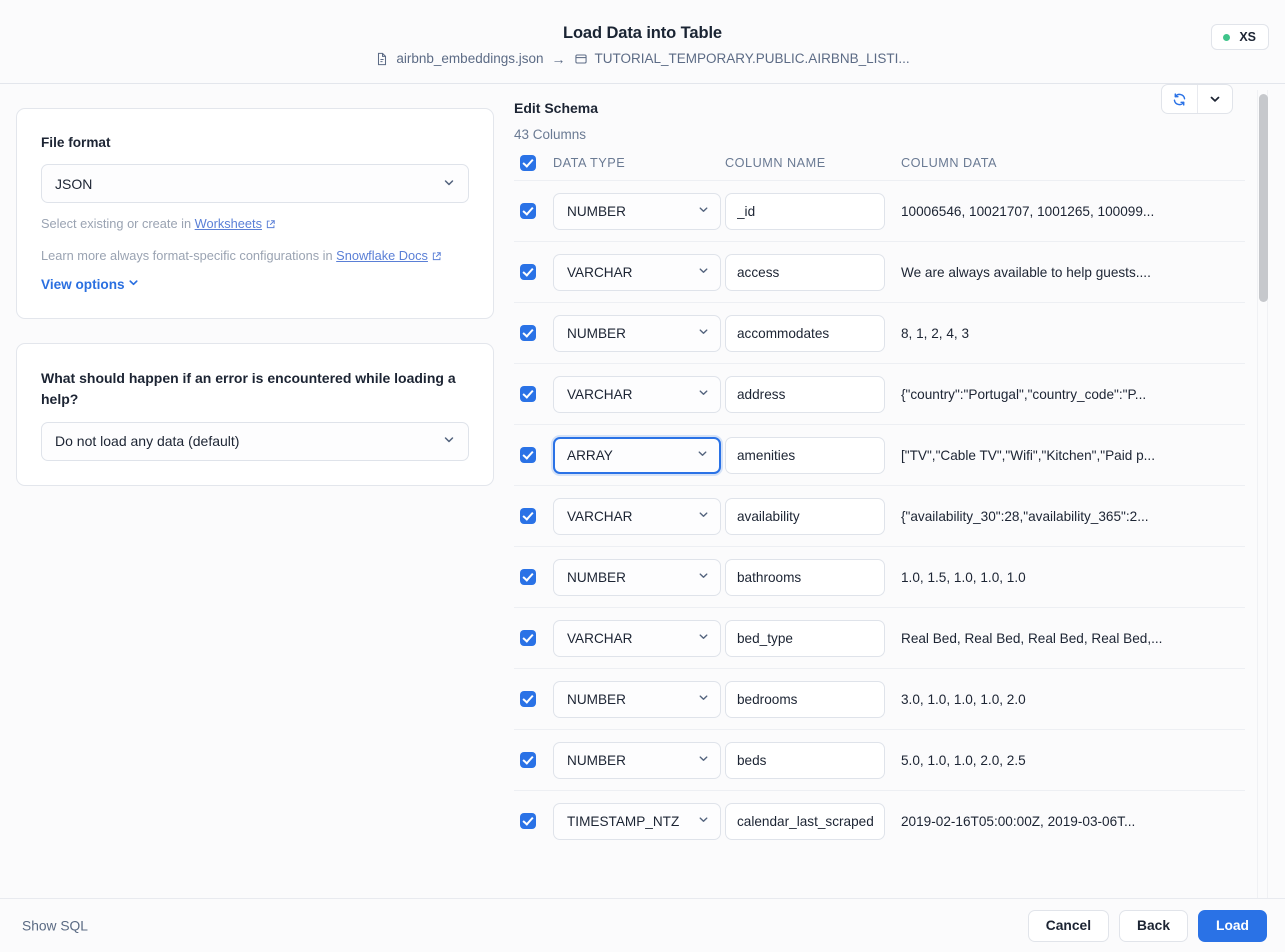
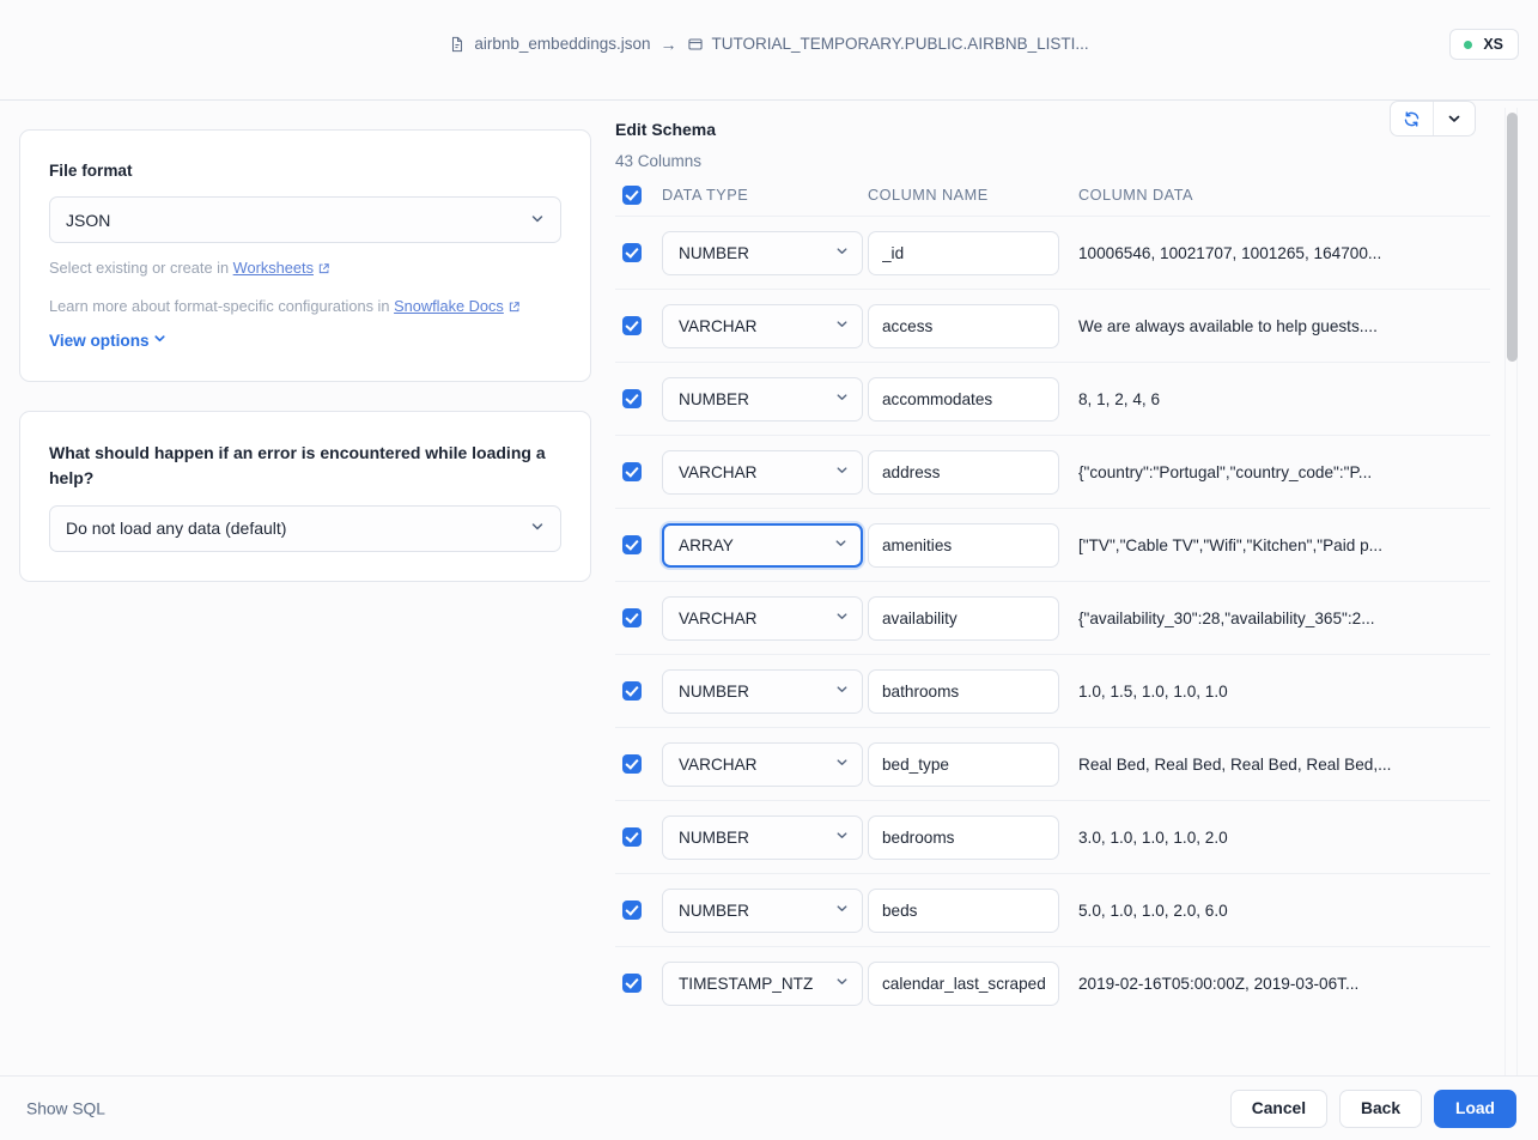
- Load Data into Table
  airbnb_embeddings.json
  →
  TUTORIAL_TEMPORARY.PUBLIC.AIRBNB_LISTI...
  XS
  File format
  JSON
  Select existing or create in Worksheets
- Learn more always format-specific configurations in Snowflake Docs
+ Learn more about format-specific configurations in Snowflake Docs
  View options
  What should happen if an error is encountered while loading a help?
  Do not load any data (default)
  Edit Schema
  43 Columns
  DATA TYPE
  COLUMN NAME
  COLUMN DATA
  NUMBER
  _id
- 10006546, 10021707, 1001265, 100099...
+ 10006546, 10021707, 1001265, 164700...
  VARCHAR
  access
  We are always available to help guests....
  NUMBER
  accommodates
- 8, 1, 2, 4, 3
+ 8, 1, 2, 4, 6
  VARCHAR
  address
  {"country":"Portugal","country_code":"P...
  ARRAY
  amenities
  ["TV","Cable TV","Wifi","Kitchen","Paid p...
  VARCHAR
  availability
  {"availability_30":28,"availability_365":2...
  NUMBER
  bathrooms
  1.0, 1.5, 1.0, 1.0, 1.0
  VARCHAR
  bed_type
  Real Bed, Real Bed, Real Bed, Real Bed,...
  NUMBER
  bedrooms
  3.0, 1.0, 1.0, 1.0, 2.0
  NUMBER
  beds
- 5.0, 1.0, 1.0, 2.0, 2.5
+ 5.0, 1.0, 1.0, 2.0, 6.0
  TIMESTAMP_NTZ
  calendar_last_scraped
  2019-02-16T05:00:00Z, 2019-03-06T...
  Show SQL
  Cancel
  Back
  Load
